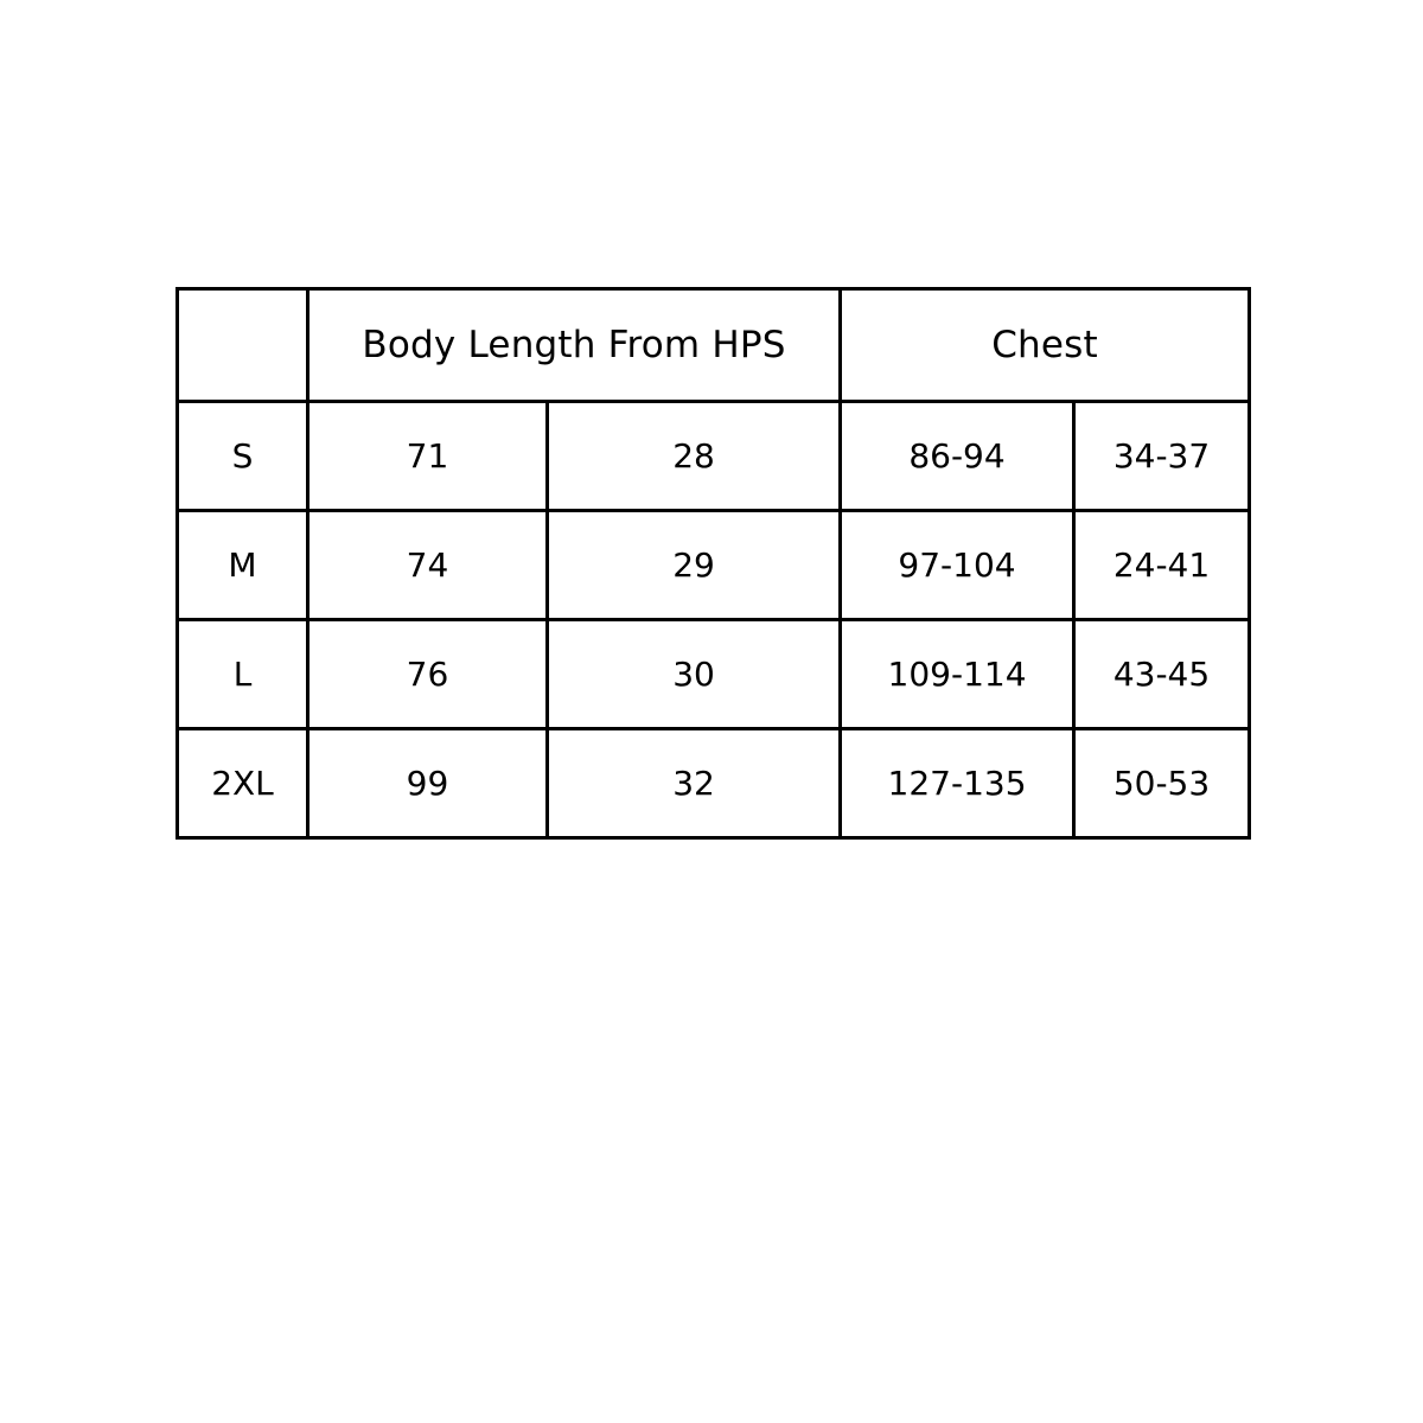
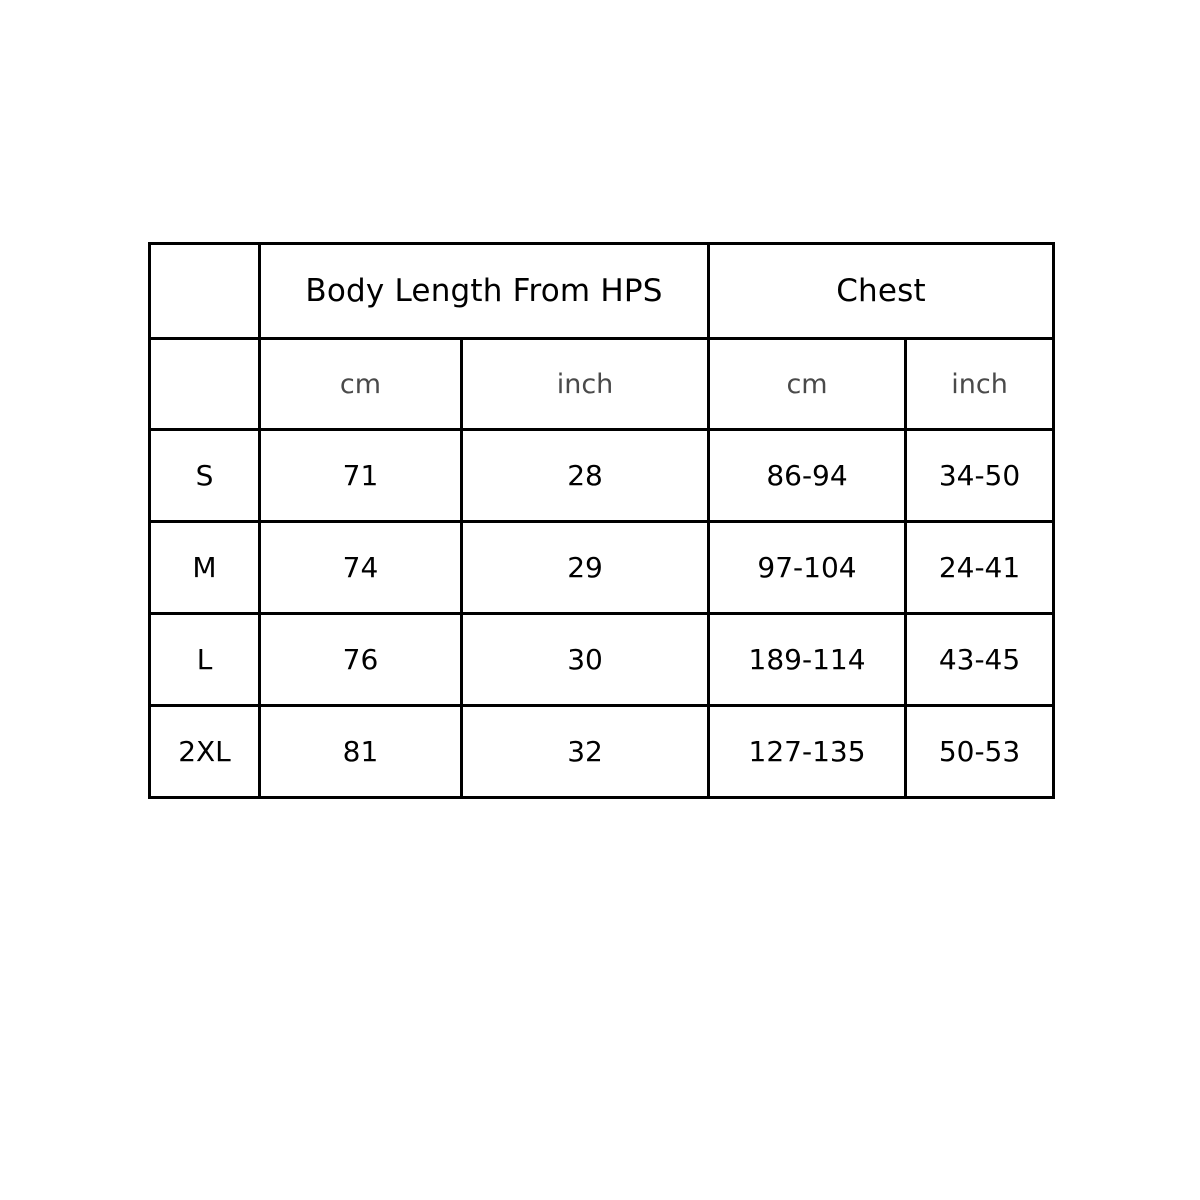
  	Body Length From HPS	Chest
+ 	cm	inch	cm	inch
- S	71	28	86-94	34-37
+ S	71	28	86-94	34-50
  M	74	29	97-104	24-41
- L	76	30	109-114	43-45
+ L	76	30	189-114	43-45
- 2XL	99	32	127-135	50-53
+ 2XL	81	32	127-135	50-53
